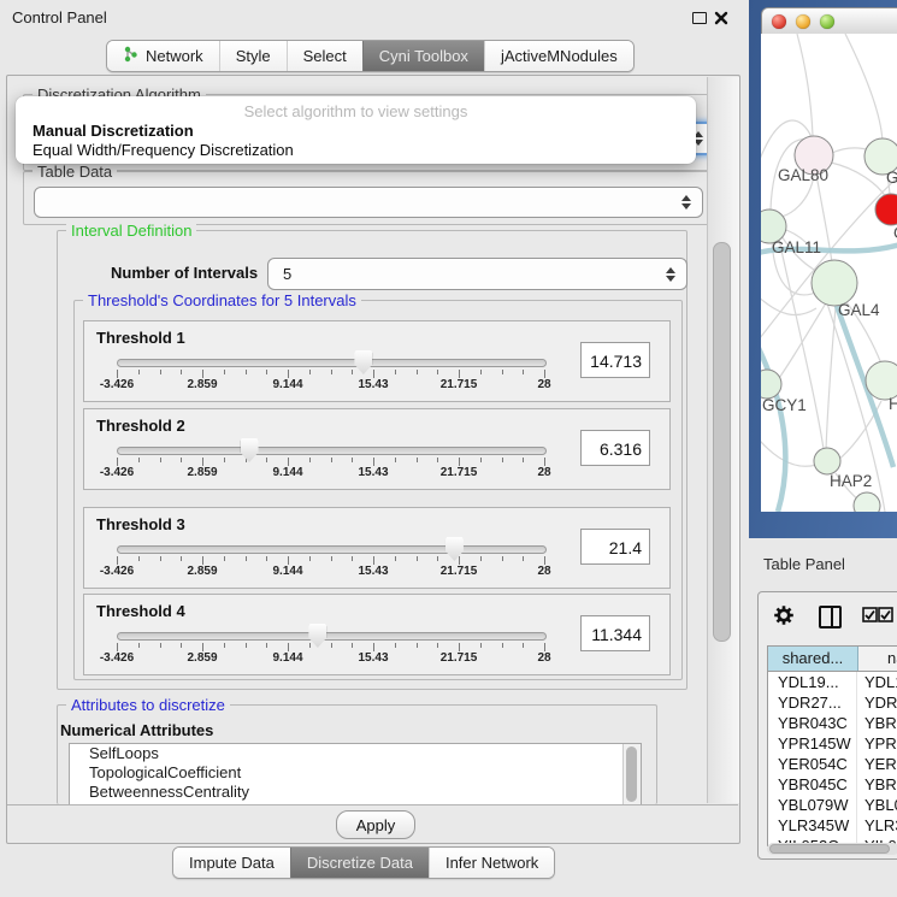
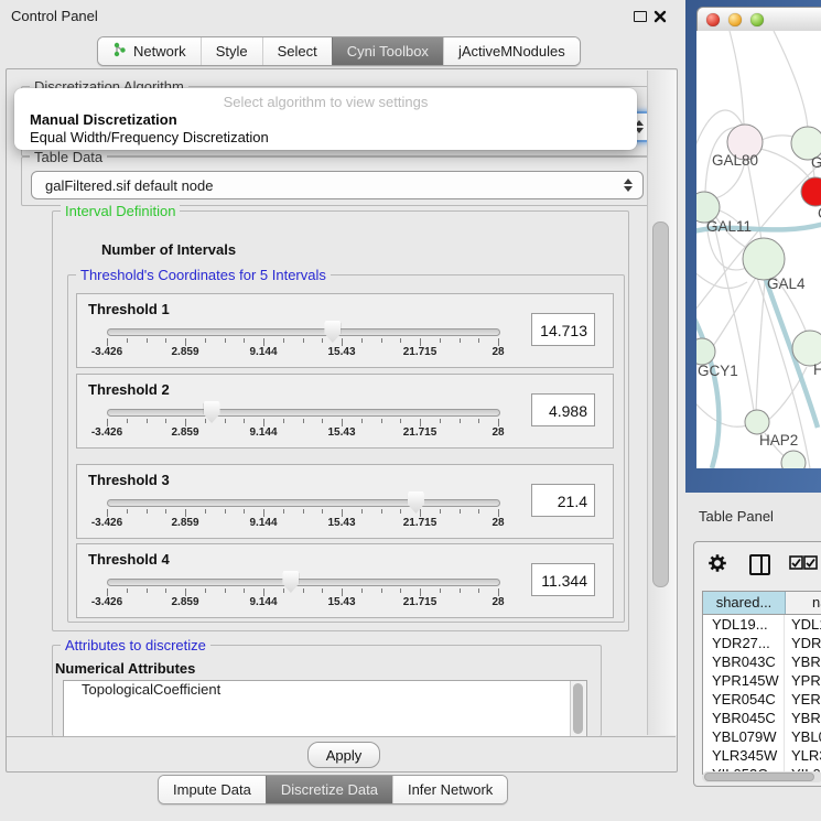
  Control Panel
  Network
  Style
  Select
  Cyni Toolbox
  jActiveMNodules
  Discretization Algorithm
  Table Data
+ galFiltered.sif default node
  Interval Definition
  Number of Intervals
- 5
  Threshold's Coordinates for 5 Intervals
  Threshold 1
  -3.426
  2.859
  9.144
  15.43
  21.715
  28
  14.713
  Threshold 2
  -3.426
  2.859
  9.144
  15.43
  21.715
  28
- 6.316
+ 4.988
  Threshold 3
  -3.426
  2.859
  9.144
  15.43
  21.715
  28
  21.4
  Threshold 4
  -3.426
  2.859
  9.144
  15.43
  21.715
  28
  11.344
  Attributes to discretize
  Numerical Attributes
- SelfLoops
  TopologicalCoefficient
- BetweennessCentrality
  Apply
  Select algorithm to view settings
  Manual Discretization
  Equal Width/Frequency Discretization
  Impute Data
  Discretize Data
  Infer Network
  GAL80
  GAL11
  GAL4
  GCY1
  H
  HAP2
  Table Panel
  shared...
  YDL19...
  YDL
  YDR27...
  YDR
  YBR043C
  YBR
  YPR145W
  YPR
  YER054C
  YER
  YBR045C
  YBR
  YBL079W
  YBL
  YLR345W
  YLR
